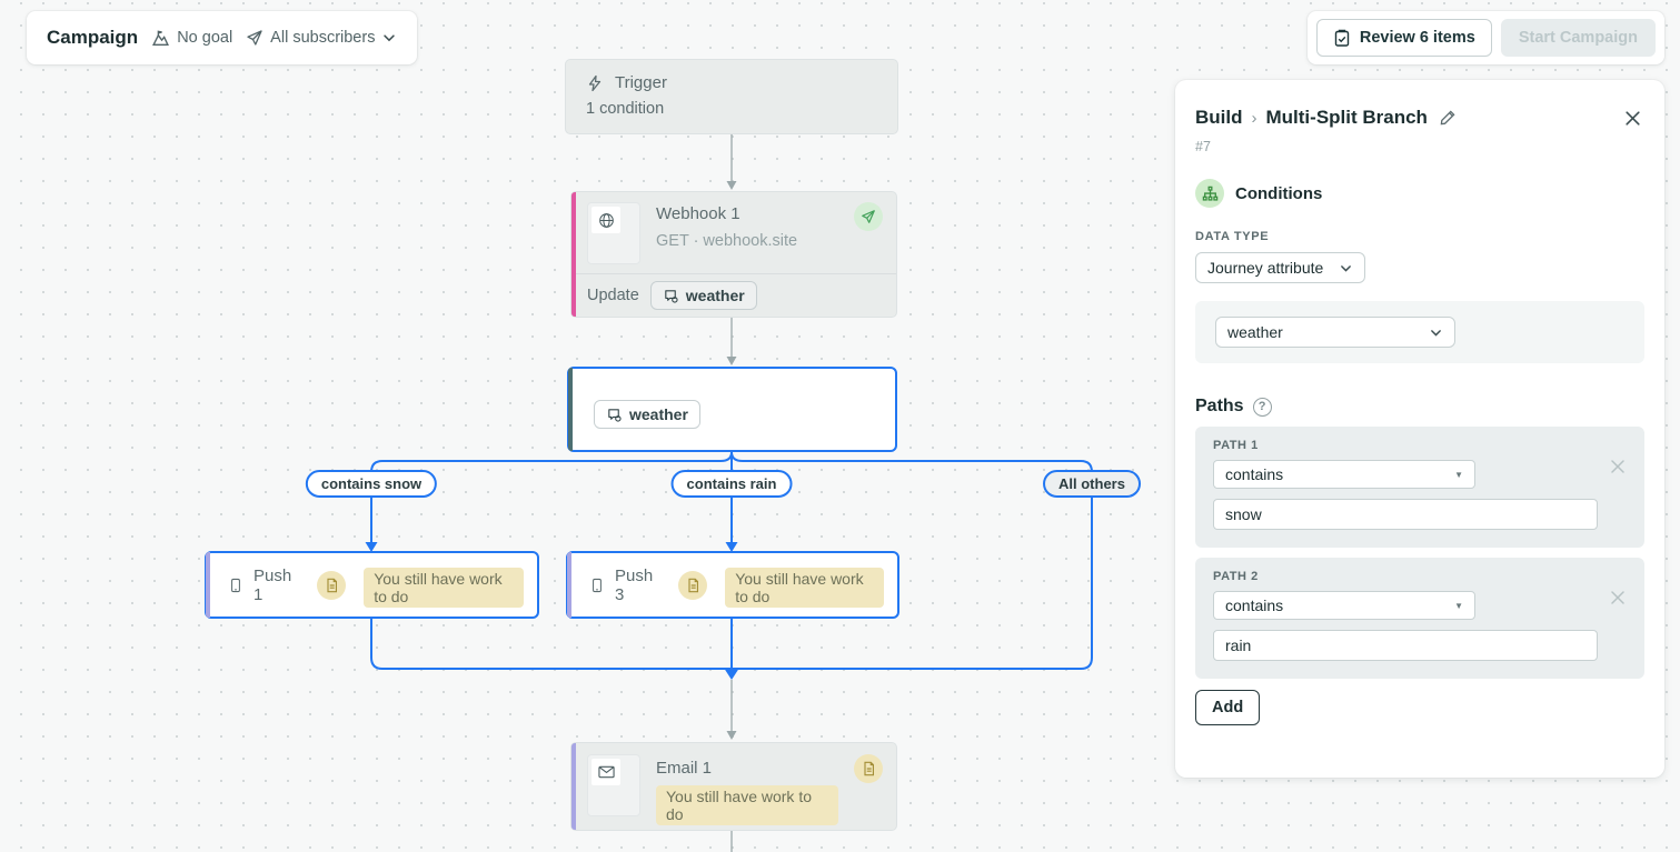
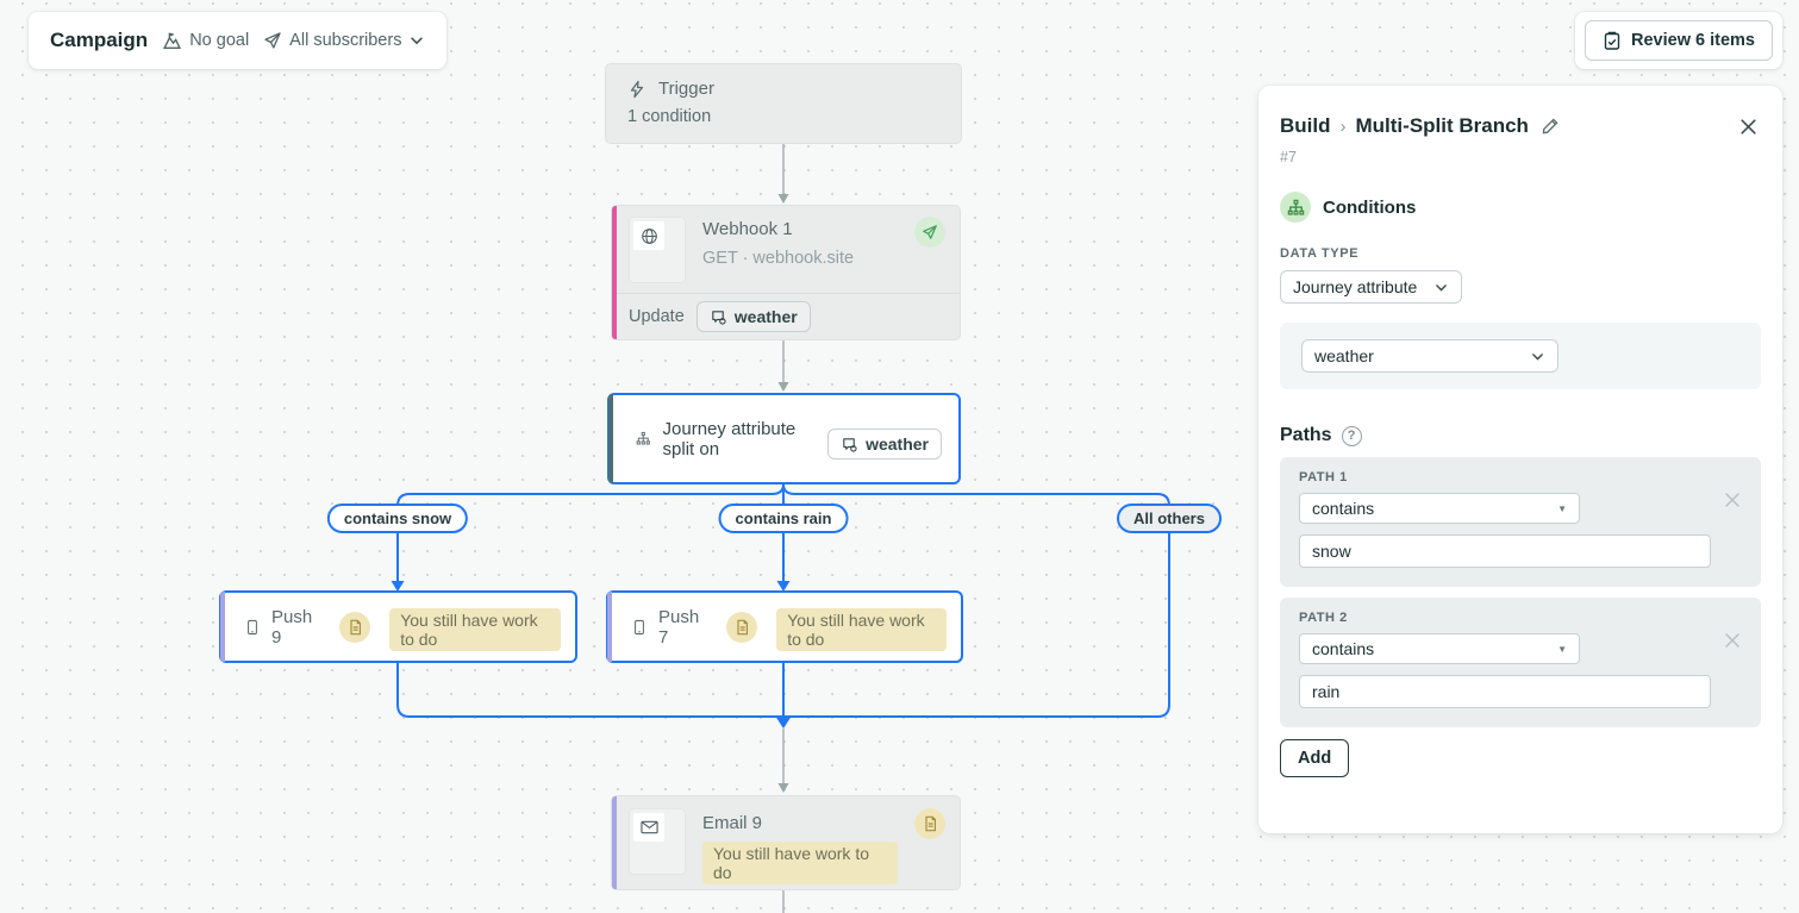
  Campaign
  No goal
  All subscribers
  Review 6 items
- Start Campaign
  Trigger
  1 condition
  Webhook 1
  GET · webhook.site
  Update
  weather
+ Journey attribute split on
  weather
  contains snow
  contains rain
  All others
- Push 1
+ Push 9
  You still have work to do
- Push 3
+ Push 7
  You still have work to do
- Email 1
+ Email 9
  You still have work to do
  Build
  ›
  Multi-Split Branch
  #7
  Conditions
  DATA TYPE
  Journey attribute
  weather
  Paths
  ?
  PATH 1
  contains
  ▼
  snow
  PATH 2
  contains
  ▼
  rain
  Add
